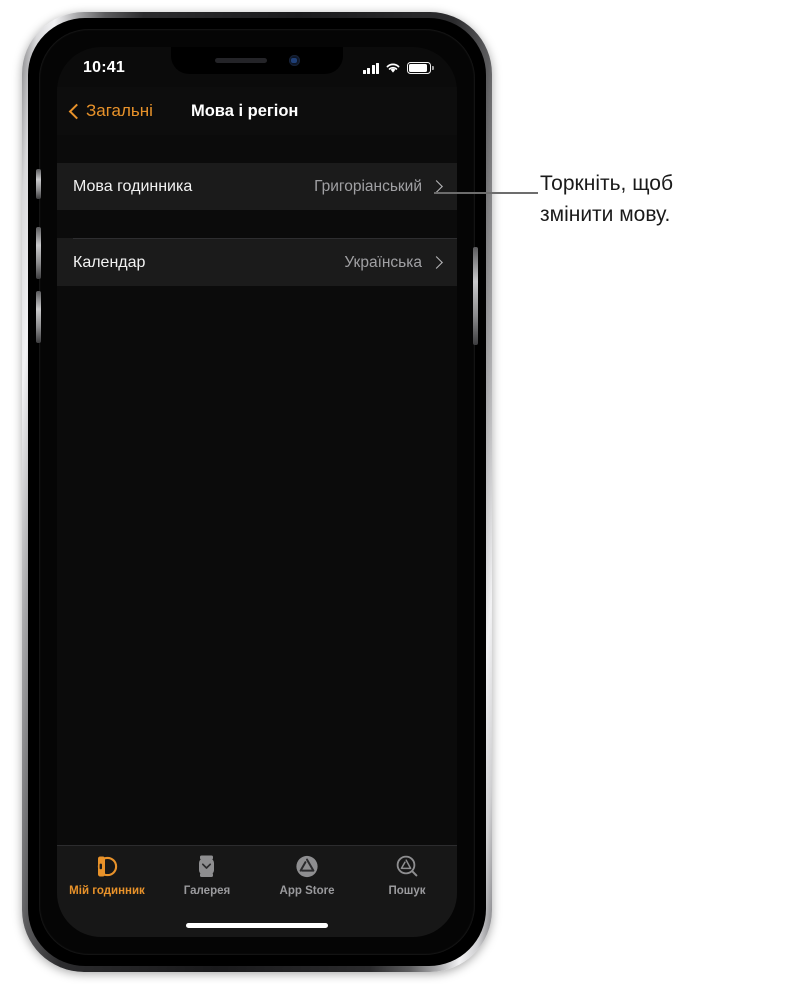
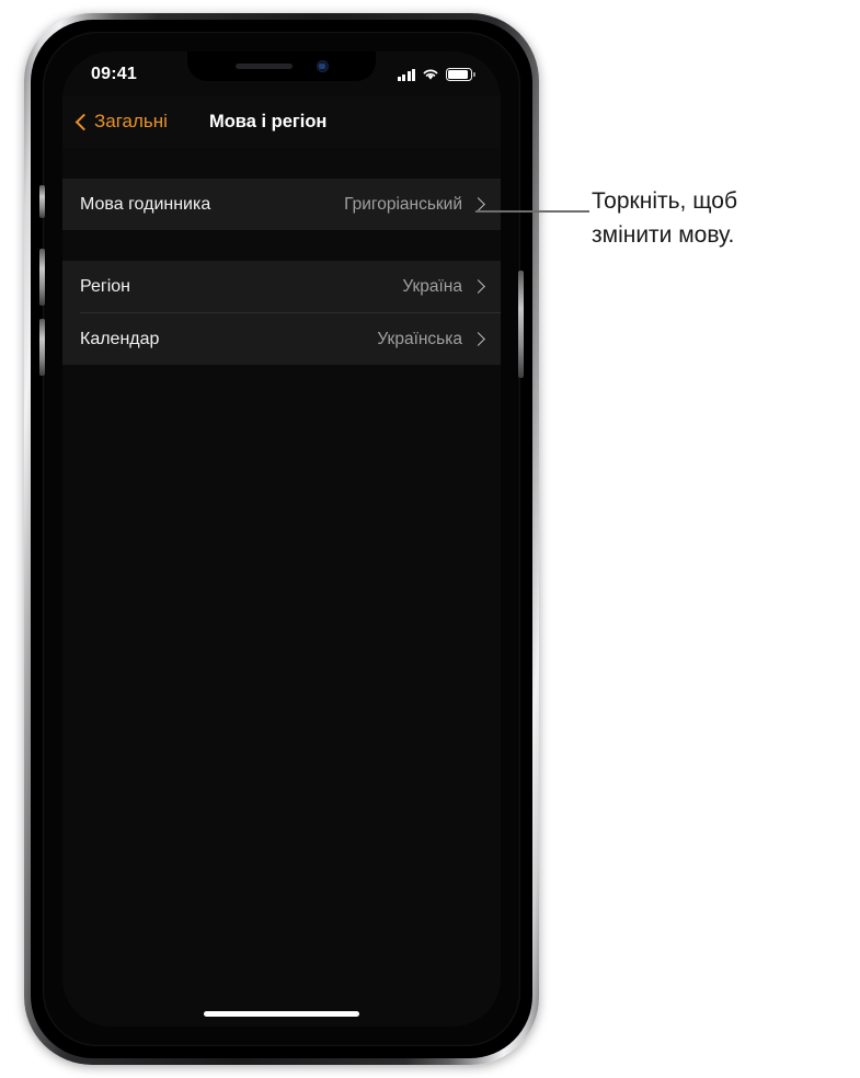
- 10:41
+ 09:41
  Загальні
  Мова і регіон
  Мова годинника
  Григоріанський
+ Регіон
+ Україна
  Календар
  Українська
- Мій годинник
- Галерея
- App Store
- Пошук
  Торкніть, щоб
  змінити мову.
